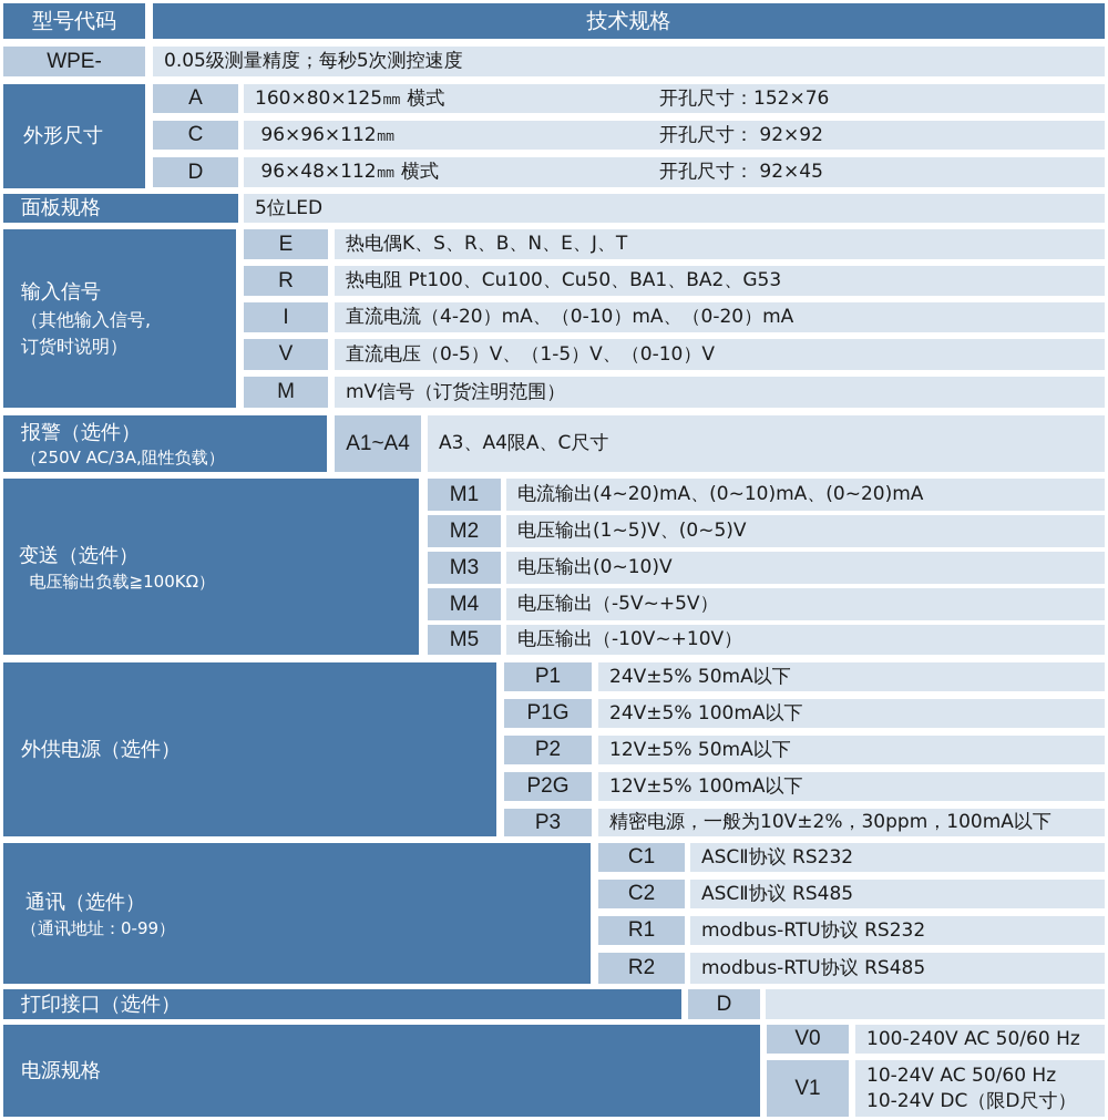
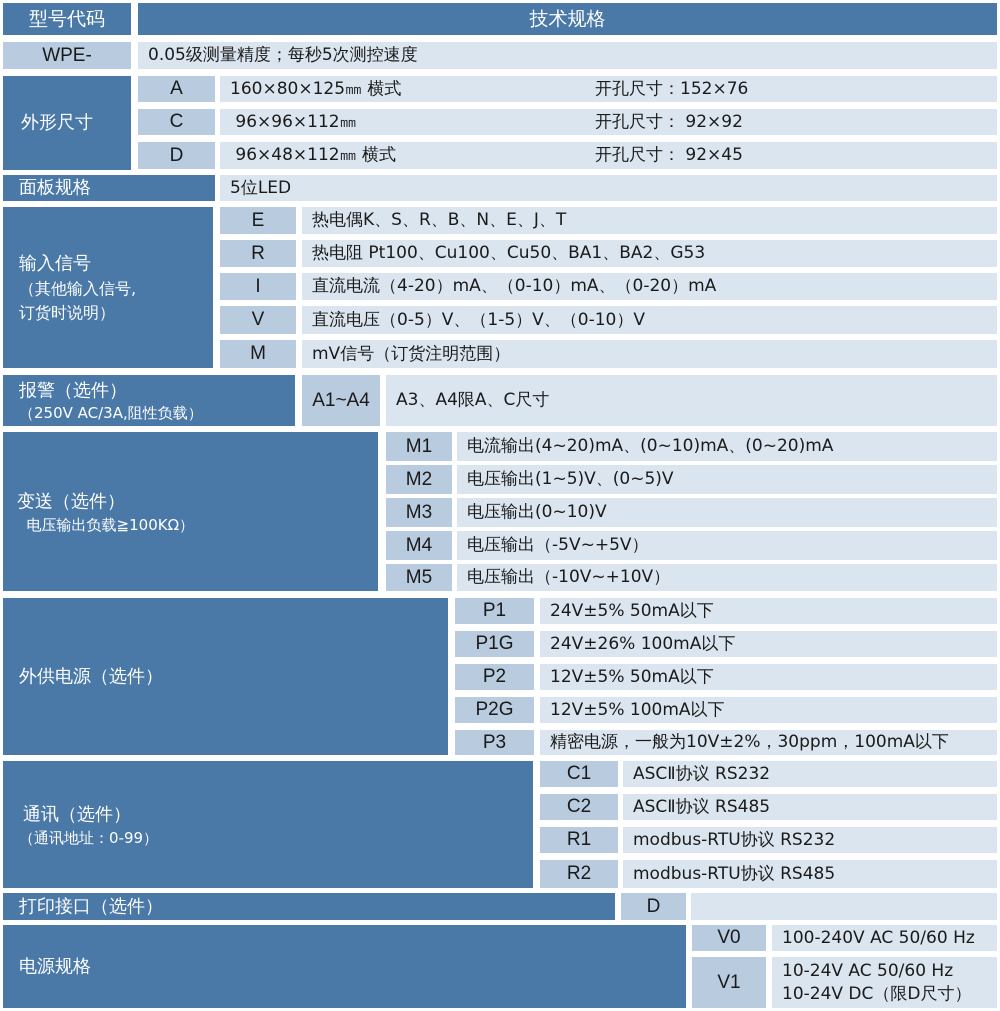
  型号代码
  技术规格
  WPE-
  0.05级测量精度；每秒5次测控速度
  外形尺寸
  A
  160×80×125㎜ 横式
  开孔尺寸：152×76
  C
  96×96×112㎜
  开孔尺寸： 92×92
  D
  96×48×112㎜ 横式
  开孔尺寸： 92×45
  面板规格
  5位LED
  输入信号
  （其他输入信号,
  订货时说明）
  E
  热电偶K、S、R、B、N、E、J、T
  R
  热电阻 Pt100、Cu100、Cu50、BA1、BA2、G53
  I
  直流电流（4-20）mA、（0-10）mA、（0-20）mA
  V
  直流电压（0-5）V、（1-5）V、（0-10）V
  M
  mV信号（订货注明范围）
  报警（选件）
  （250V AC/3A,阻性负载）
  A1~A4
  A3、A4限A、C尺寸
  变送（选件）
  电压输出负载≧100KΩ）
  M1
  电流输出(4~20)mA、(0~10)mA、(0~20)mA
  M2
  电压输出(1~5)V、(0~5)V
  M3
  电压输出(0~10)V
  M4
  电压输出（-5V~+5V）
  M5
  电压输出（-10V~+10V）
  外供电源（选件）
  P1
  24V±5% 50mA以下
  P1G
- 24V±5% 100mA以下
+ 24V±26% 100mA以下
  P2
  12V±5% 50mA以下
  P2G
  12V±5% 100mA以下
  P3
  精密电源，一般为10V±2%，30ppm，100mA以下
  通讯（选件）
  （通讯地址：0-99）
  C1
  ASCⅡ协议 RS232
  C2
  ASCⅡ协议 RS485
  R1
  modbus-RTU协议 RS232
  R2
  modbus-RTU协议 RS485
  打印接口（选件）
  D
  电源规格
  V0
  100-240V AC 50/60 Hz
  V1
  10-24V AC 50/60 Hz
  10-24V DC（限D尺寸）
